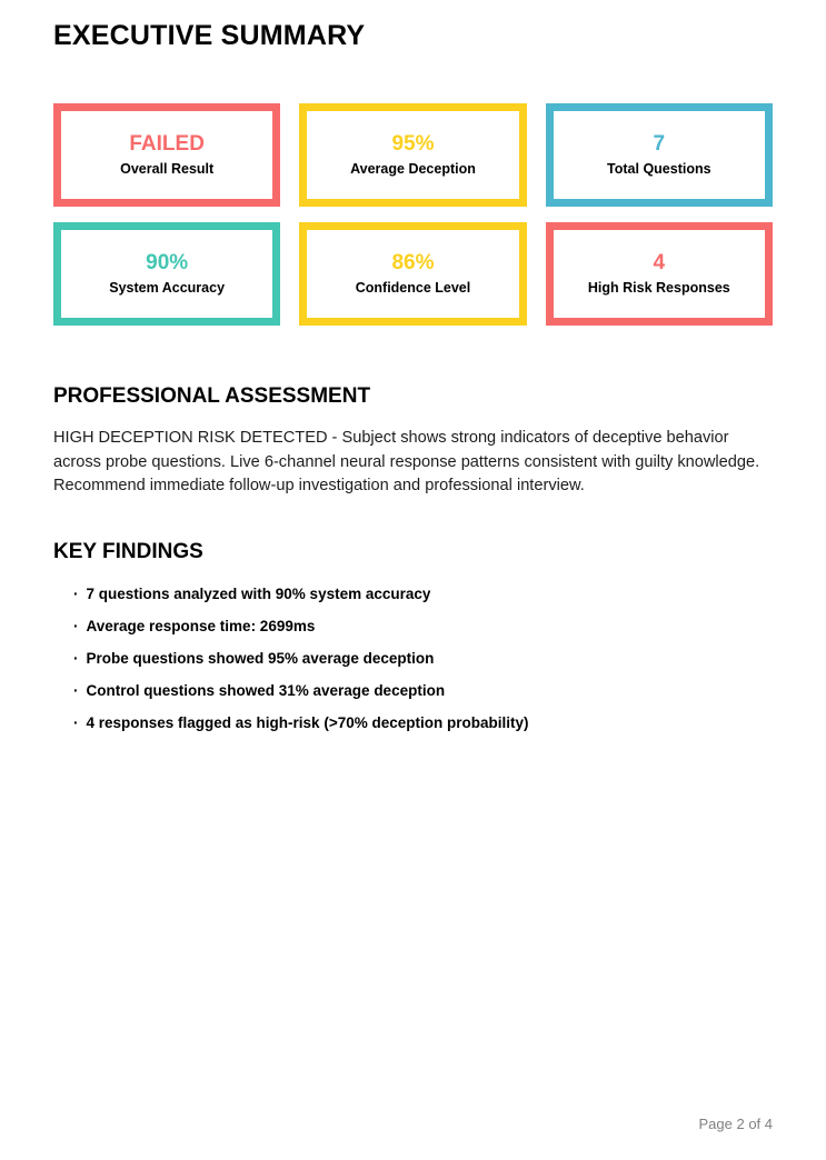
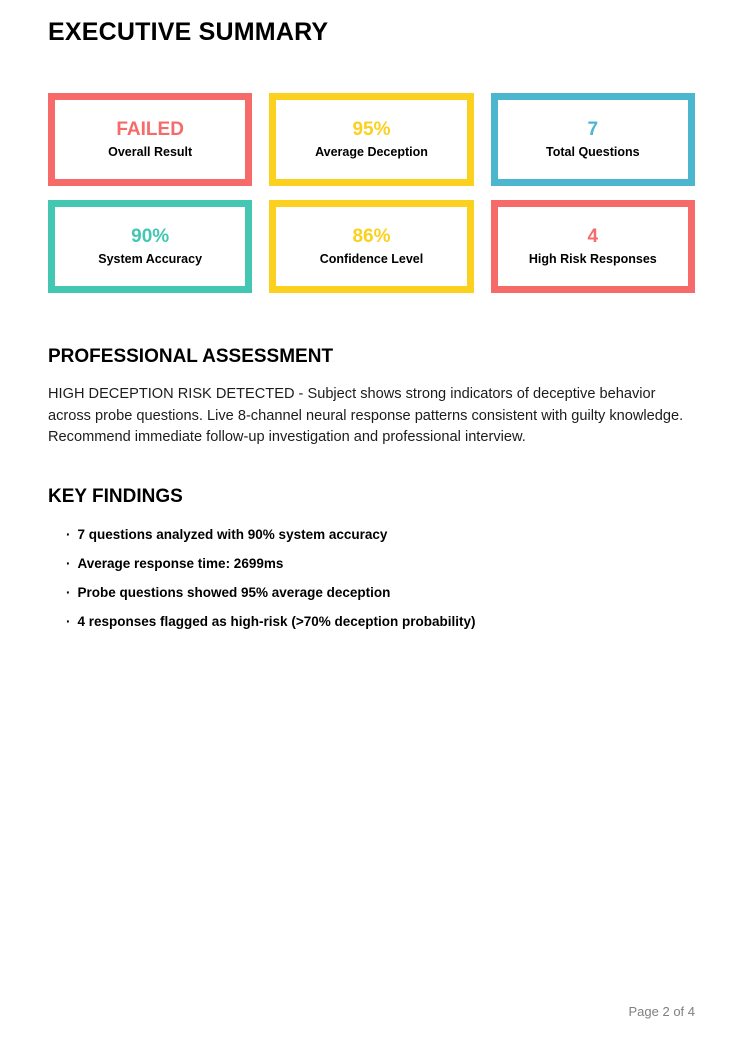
  EXECUTIVE SUMMARY
  FAILED
  Overall Result
  95%
  Average Deception
  7
  Total Questions
  90%
  System Accuracy
  86%
  Confidence Level
  4
  High Risk Responses
  PROFESSIONAL ASSESSMENT
- HIGH DECEPTION RISK DETECTED - Subject shows strong indicators of deceptive behavior across probe questions. Live 6-channel neural response patterns consistent with guilty knowledge. Recommend immediate follow-up investigation and professional interview.
+ HIGH DECEPTION RISK DETECTED - Subject shows strong indicators of deceptive behavior across probe questions. Live 8-channel neural response patterns consistent with guilty knowledge. Recommend immediate follow-up investigation and professional interview.
  KEY FINDINGS
  · 7 questions analyzed with 90% system accuracy
  · Average response time: 2699ms
  · Probe questions showed 95% average deception
- · Control questions showed 31% average deception
  · 4 responses flagged as high-risk (>70% deception probability)
  Page 2 of 4
